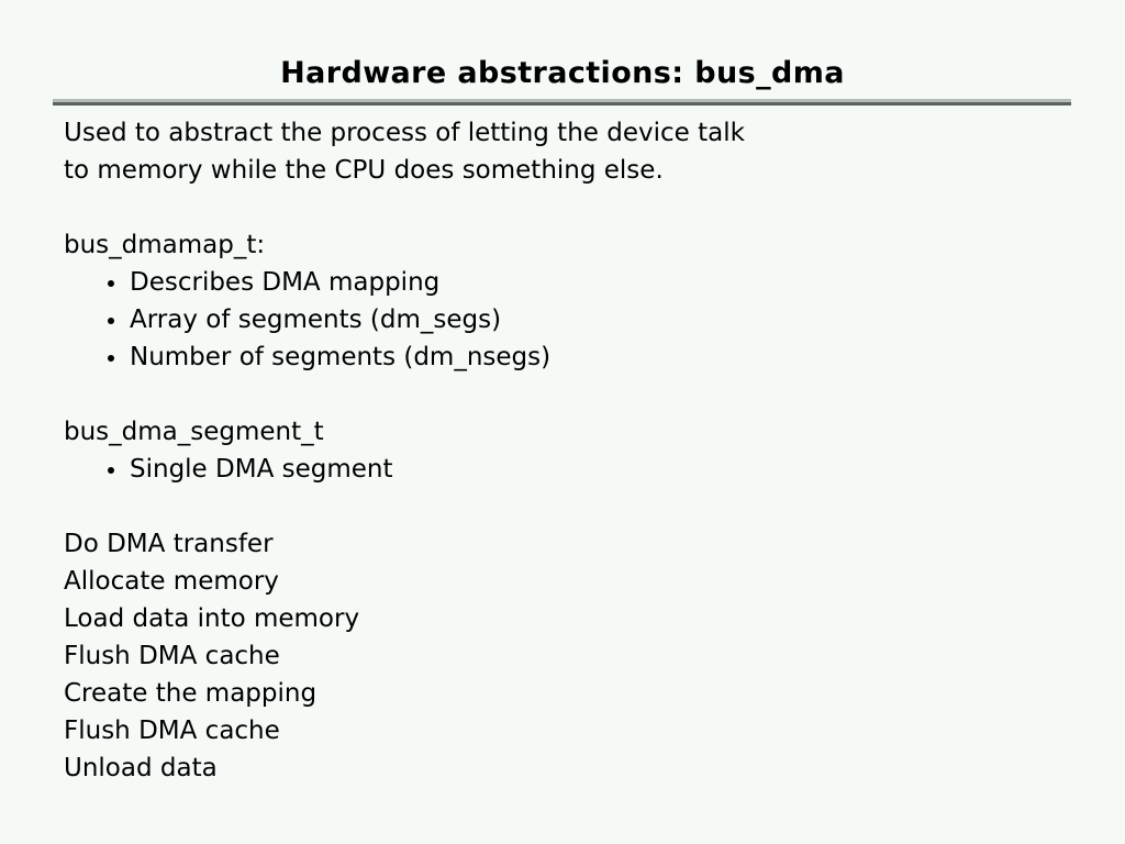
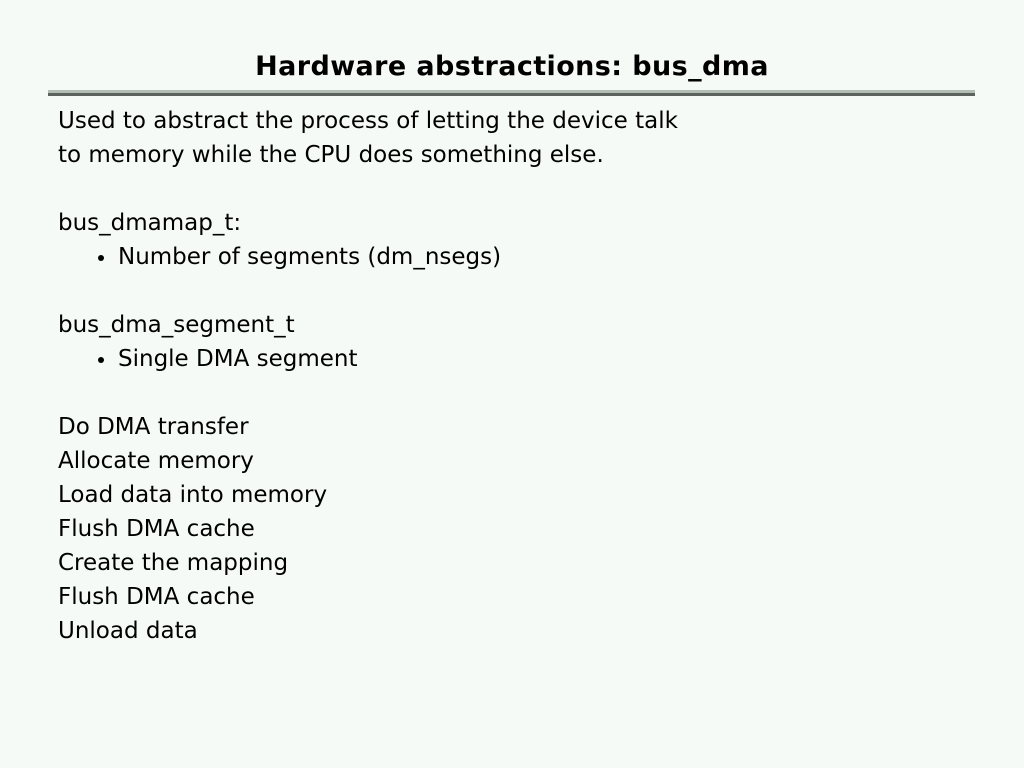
  Hardware abstractions: bus_dma
  Used to abstract the process of letting the device talk
  to memory while the CPU does something else.
  bus_dmamap_t:
- Describes DMA mapping
- Array of segments (dm_segs)
  Number of segments (dm_nsegs)
  bus_dma_segment_t
  Single DMA segment
  Do DMA transfer
  Allocate memory
  Load data into memory
  Flush DMA cache
  Create the mapping
  Flush DMA cache
  Unload data
